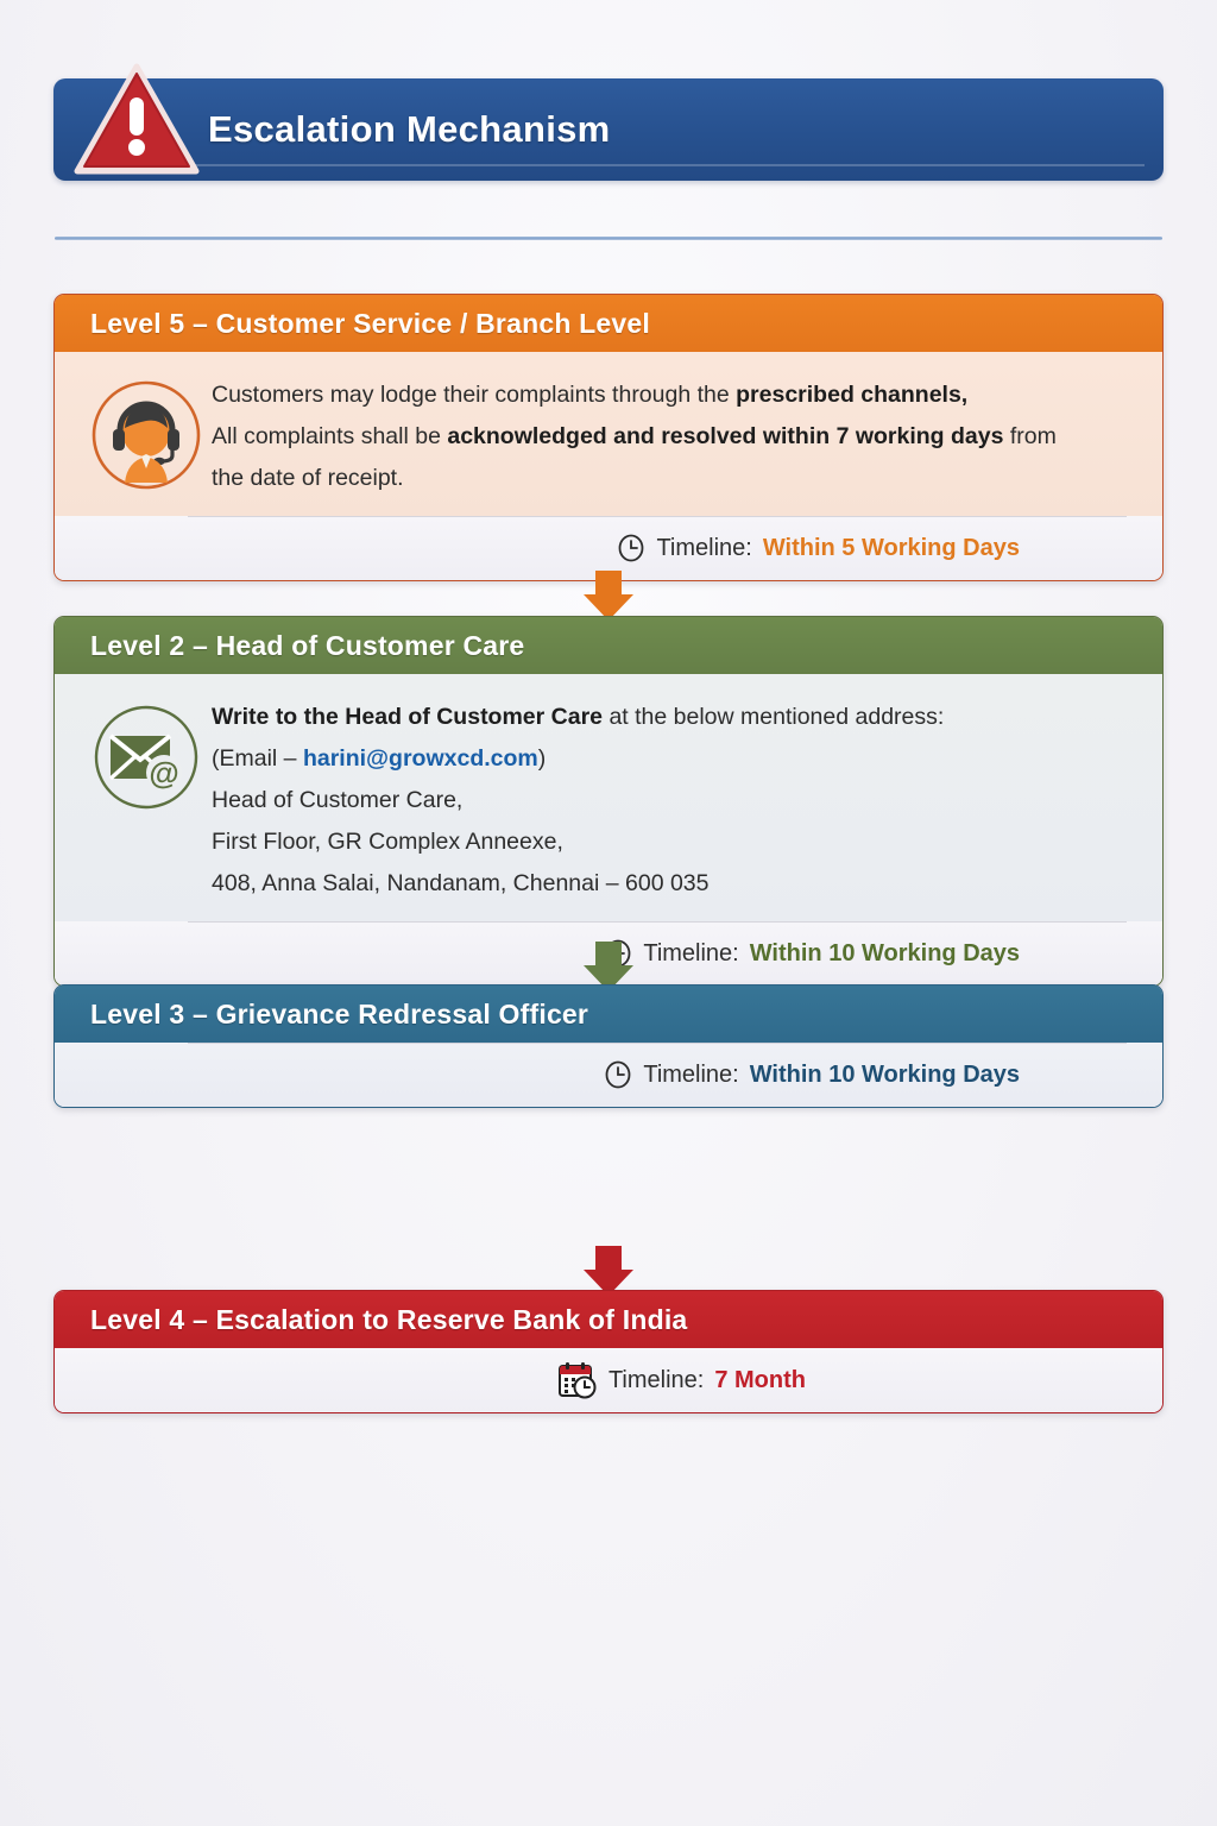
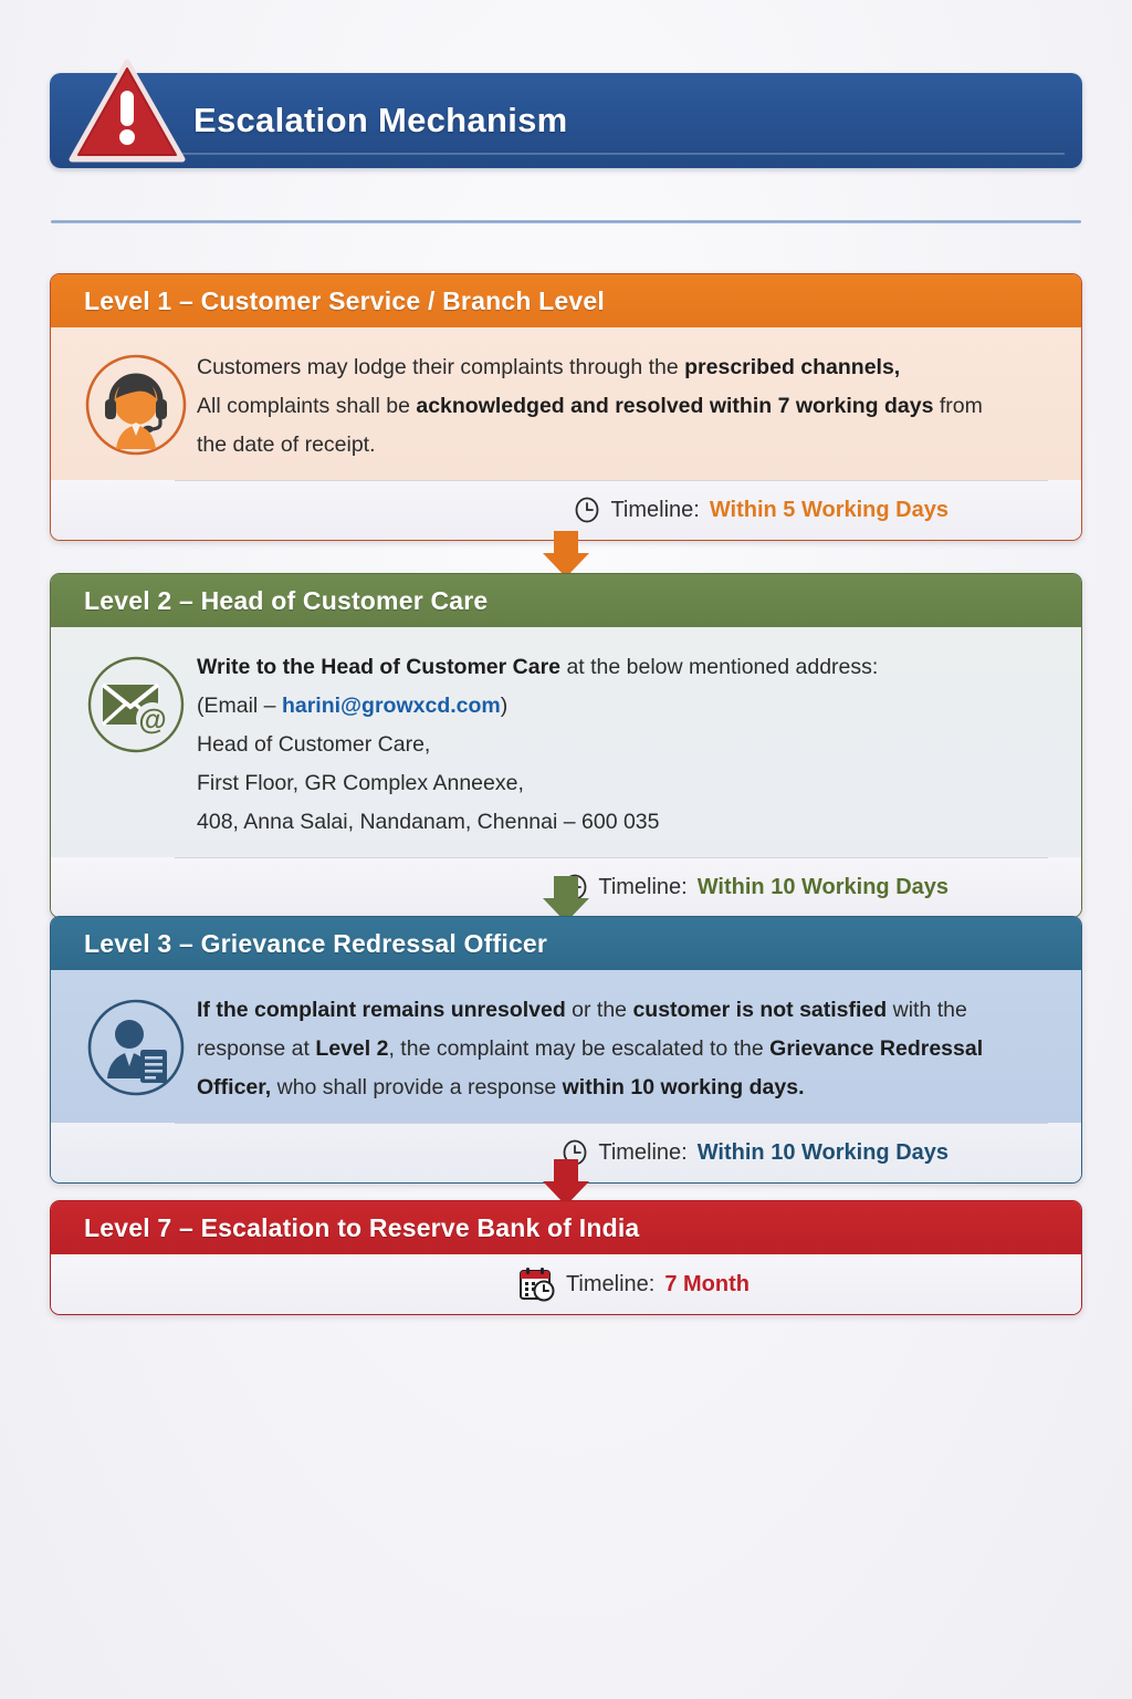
  Escalation Mechanism
- Level 5 – Customer Service / Branch Level
+ Level 1 – Customer Service / Branch Level
  Customers may lodge their complaints through the prescribed channels,
  All complaints shall be acknowledged and resolved within 7 working days from
  the date of receipt.
  Timeline:
  Within 5 Working Days
  Level 2 – Head of Customer Care
  @
  Write to the Head of Customer Care at the below mentioned address:
  (Email – harini@growxcd.com)
  Head of Customer Care,
  First Floor, GR Complex Anneexe,
  408, Anna Salai, Nandanam, Chennai – 600 035
  Timeline:
  Within 10 Working Days
  Level 3 – Grievance Redressal Officer
+ If the complaint remains unresolved or the customer is not satisfied with the
+ response at Level 2, the complaint may be escalated to the Grievance Redressal
+ Officer, who shall provide a response within 10 working days.
  Timeline:
  Within 10 Working Days
- Level 4 – Escalation to Reserve Bank of India
+ Level 7 – Escalation to Reserve Bank of India
  Timeline:
  7 Month
